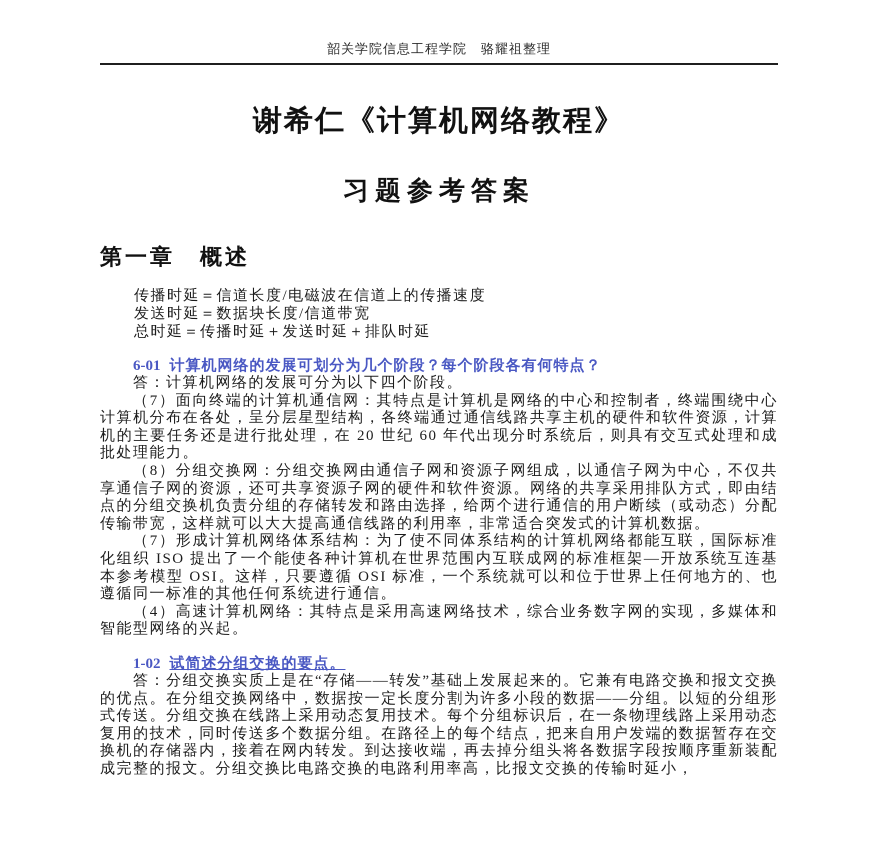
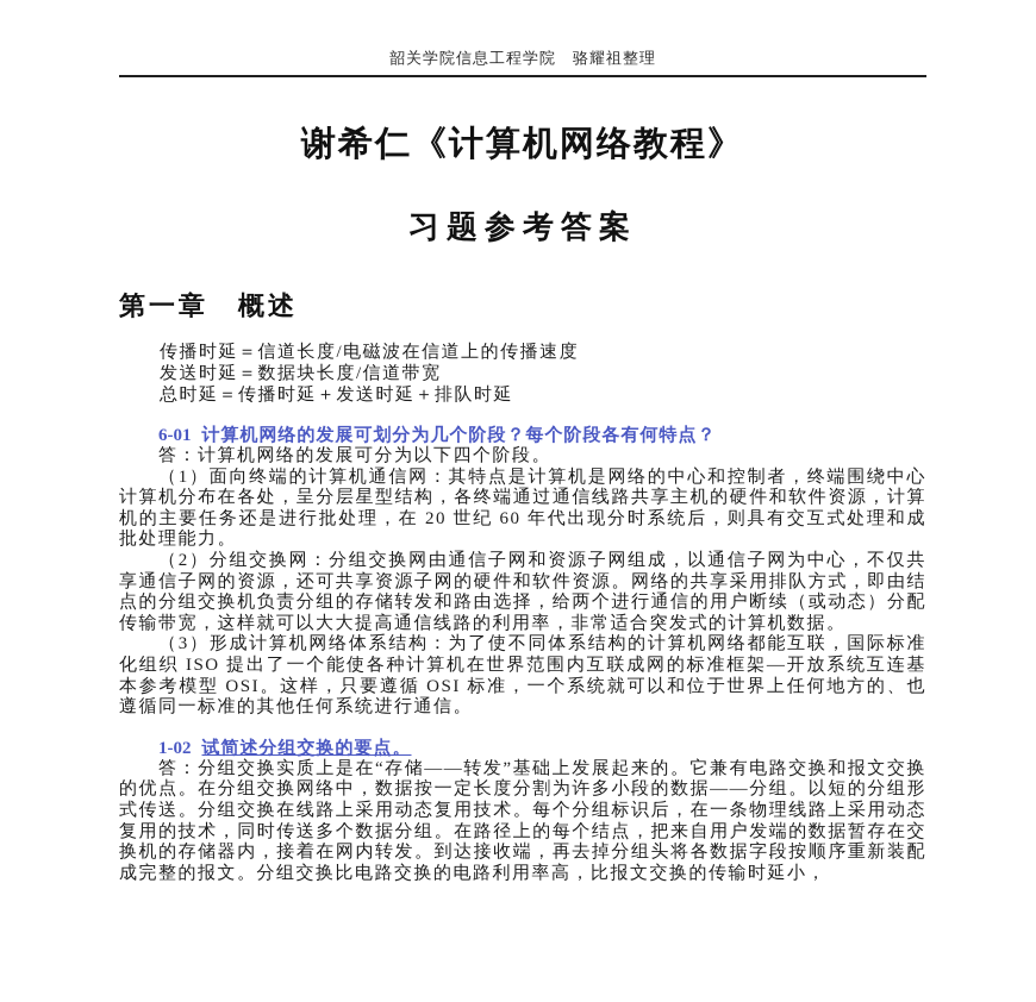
  韶关学院信息工程学院 骆耀祖整理
  谢希仁《计算机网络教程》
  习题参考答案
  第一章 概述
  传播时延＝信道长度/电磁波在信道上的传播速度
  发送时延＝数据块长度/信道带宽
  总时延＝传播时延＋发送时延＋排队时延
  6-01 计算机网络的发展可划分为几个阶段？每个阶段各有何特点？
  答：计算机网络的发展可分为以下四个阶段。
- （7）面向终端的计算机通信网：其特点是计算机是网络的中心和控制者，终端围绕中心计算机分布在各处，呈分层星型结构，各终端通过通信线路共享主机的硬件和软件资源，计算机的主要任务还是进行批处理，在 20 世纪 60 年代出现分时系统后，则具有交互式处理和成批处理能力。
+ （1）面向终端的计算机通信网：其特点是计算机是网络的中心和控制者，终端围绕中心计算机分布在各处，呈分层星型结构，各终端通过通信线路共享主机的硬件和软件资源，计算机的主要任务还是进行批处理，在 20 世纪 60 年代出现分时系统后，则具有交互式处理和成批处理能力。
- （8）分组交换网：分组交换网由通信子网和资源子网组成，以通信子网为中心，不仅共享通信子网的资源，还可共享资源子网的硬件和软件资源。网络的共享采用排队方式，即由结点的分组交换机负责分组的存储转发和路由选择，给两个进行通信的用户断续（或动态）分配传输带宽，这样就可以大大提高通信线路的利用率，非常适合突发式的计算机数据。
+ （2）分组交换网：分组交换网由通信子网和资源子网组成，以通信子网为中心，不仅共享通信子网的资源，还可共享资源子网的硬件和软件资源。网络的共享采用排队方式，即由结点的分组交换机负责分组的存储转发和路由选择，给两个进行通信的用户断续（或动态）分配传输带宽，这样就可以大大提高通信线路的利用率，非常适合突发式的计算机数据。
- （7）形成计算机网络体系结构：为了使不同体系结构的计算机网络都能互联，国际标准化组织 ISO 提出了一个能使各种计算机在世界范围内互联成网的标准框架—开放系统互连基本参考模型 OSI。这样，只要遵循 OSI 标准，一个系统就可以和位于世界上任何地方的、也遵循同一标准的其他任何系统进行通信。
+ （3）形成计算机网络体系结构：为了使不同体系结构的计算机网络都能互联，国际标准化组织 ISO 提出了一个能使各种计算机在世界范围内互联成网的标准框架—开放系统互连基本参考模型 OSI。这样，只要遵循 OSI 标准，一个系统就可以和位于世界上任何地方的、也遵循同一标准的其他任何系统进行通信。
- （4）高速计算机网络：其特点是采用高速网络技术，综合业务数字网的实现，多媒体和智能型网络的兴起。
  1-02 试简述分组交换的要点。
  答：分组交换实质上是在“存储——转发”基础上发展起来的。它兼有电路交换和报文交换的优点。在分组交换网络中，数据按一定长度分割为许多小段的数据——分组。以短的分组形式传送。分组交换在线路上采用动态复用技术。每个分组标识后，在一条物理线路上采用动态复用的技术，同时传送多个数据分组。在路径上的每个结点，把来自用户发端的数据暂存在交换机的存储器内，接着在网内转发。到达接收端，再去掉分组头将各数据字段按顺序重新装配成完整的报文。分组交换比电路交换的电路利用率高，比报文交换的传输时延小，
